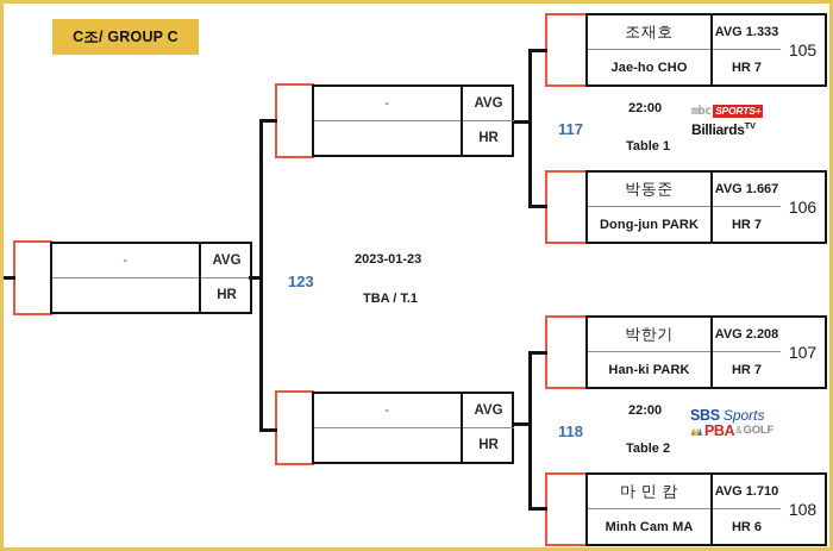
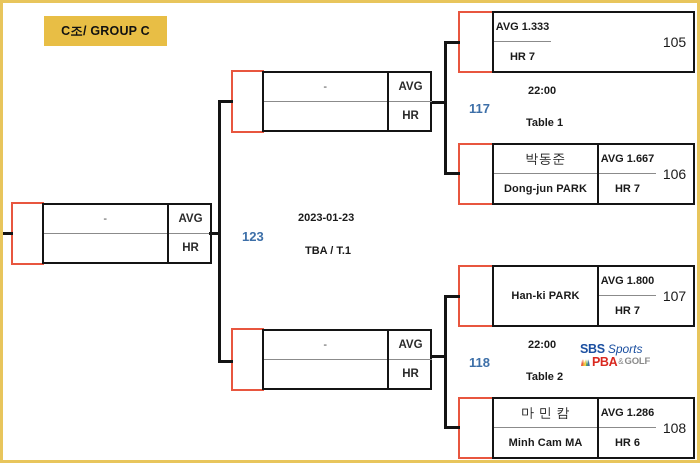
  C조/ GROUP C
  -
  AVG
  HR
  -
  AVG
  HR
  -
  AVG
  HR
  123
  2023-01-23
  TBA / T.1
- 조재호
- Jae-ho CHO
  AVG 1.333
  HR 7
  105
  박동준
  Dong-jun PARK
  AVG 1.667
  HR 7
  106
  117
  22:00
  Table 1
- mbc
- SPORTS+
- BilliardsTV
- 박한기
  Han-ki PARK
- AVG 2.208
+ AVG 1.800
  HR 7
  107
  마 민 캄
  Minh Cam MA
- AVG 1.710
+ AVG 1.286
  HR 6
  108
  118
  22:00
  Table 2
  SBS
  Sports
  PBA
  &
  GOLF
